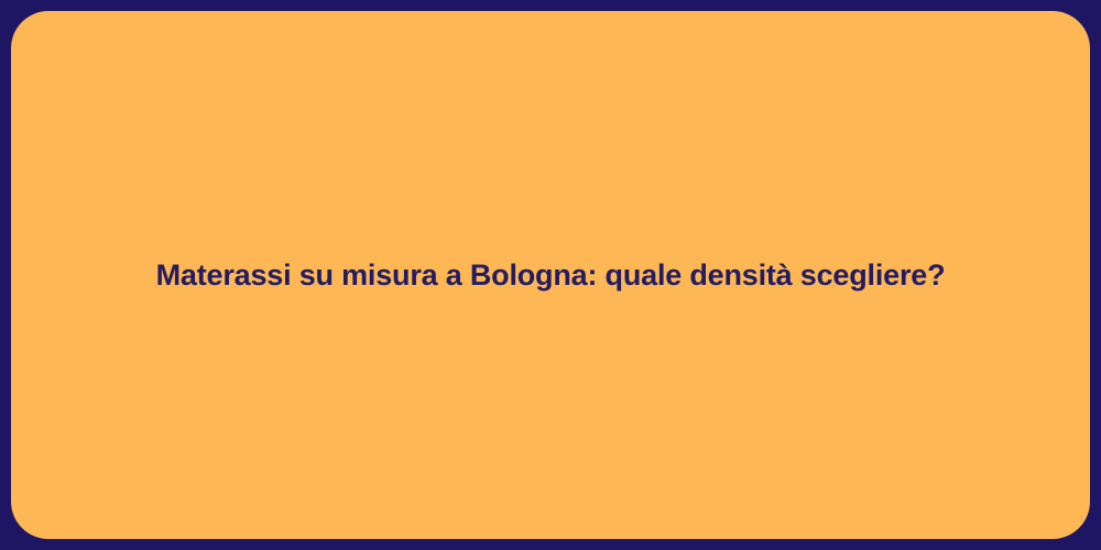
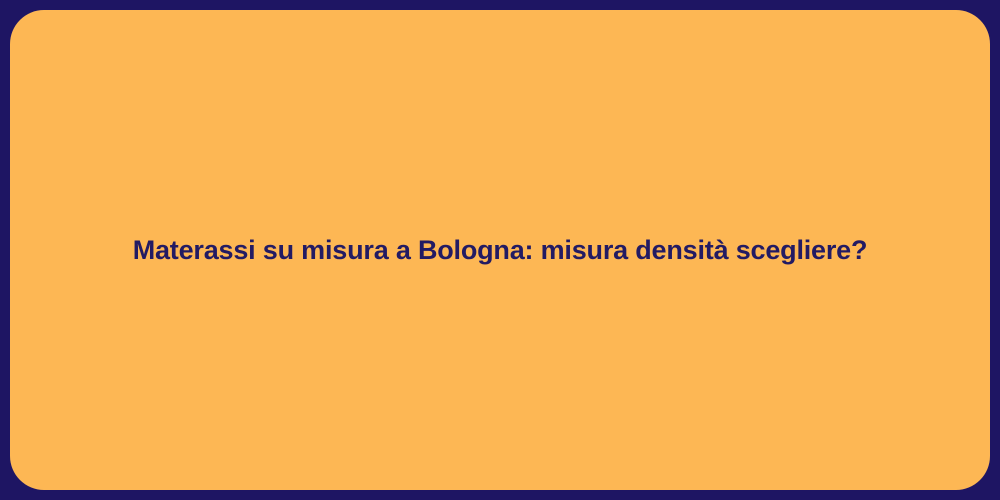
- Materassi su misura a Bologna: quale densità scegliere?
+ Materassi su misura a Bologna: misura densità scegliere?
